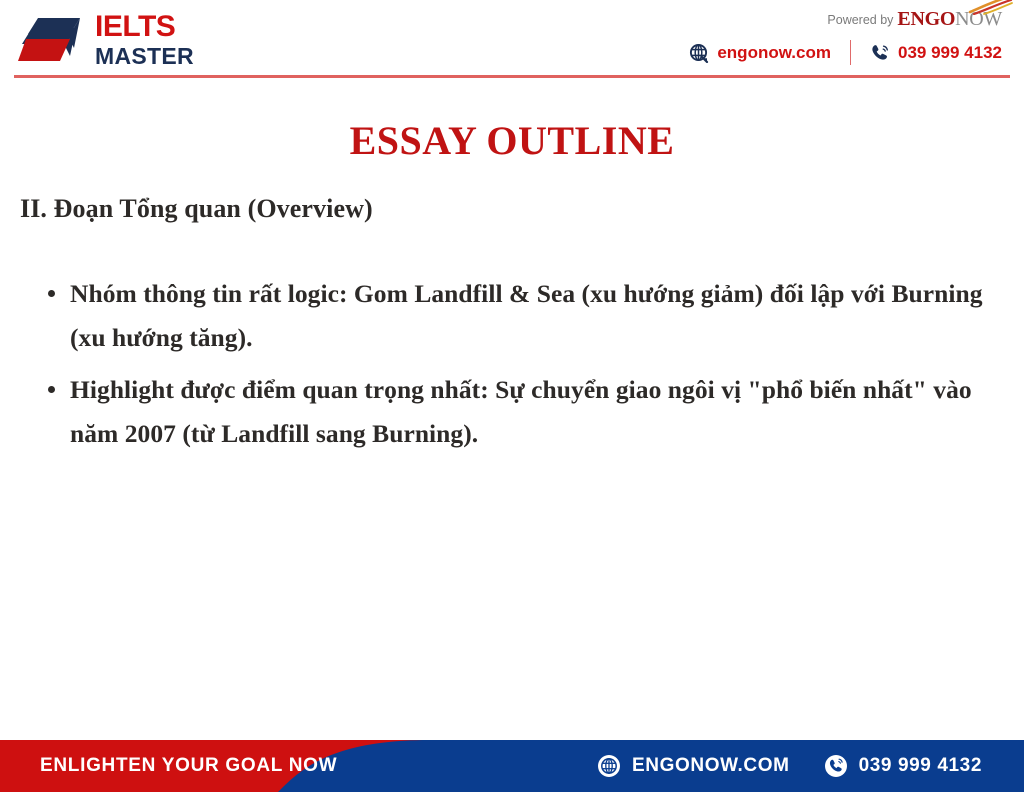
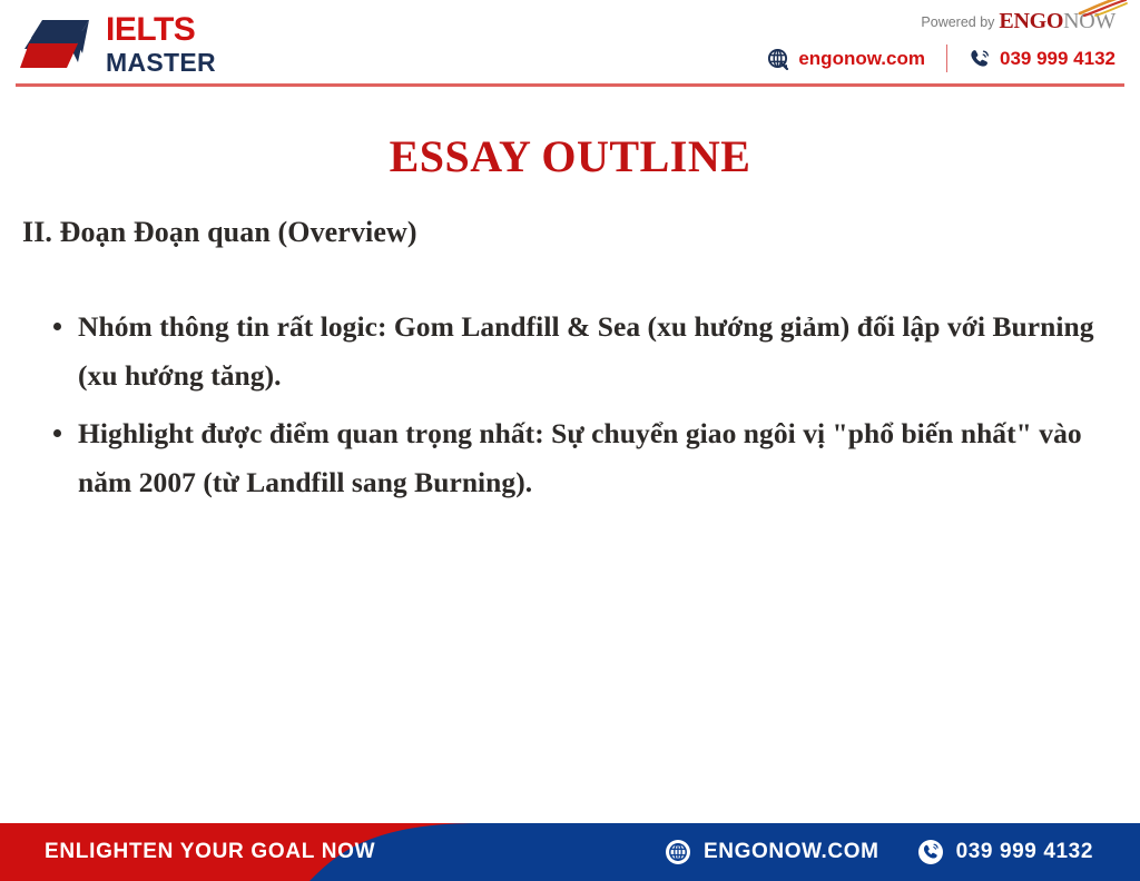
  IELTS
  MASTER
  Powered by
  ENGONOW
  engonow.com
  039 999 4132
  ESSAY OUTLINE
- II. Đoạn Tổng quan (Overview)
+ II. Đoạn Đoạn quan (Overview)
  Nhóm thông tin rất logic: Gom Landfill & Sea (xu hướng giảm) đối lập với Burning (xu hướng tăng).
  Highlight được điểm quan trọng nhất: Sự chuyển giao ngôi vị "phổ biến nhất" vào năm 2007 (từ Landfill sang Burning).
  ENLIGHTEN YOUR GOAL NOW
  ENGONOW.COM
  039 999 4132
